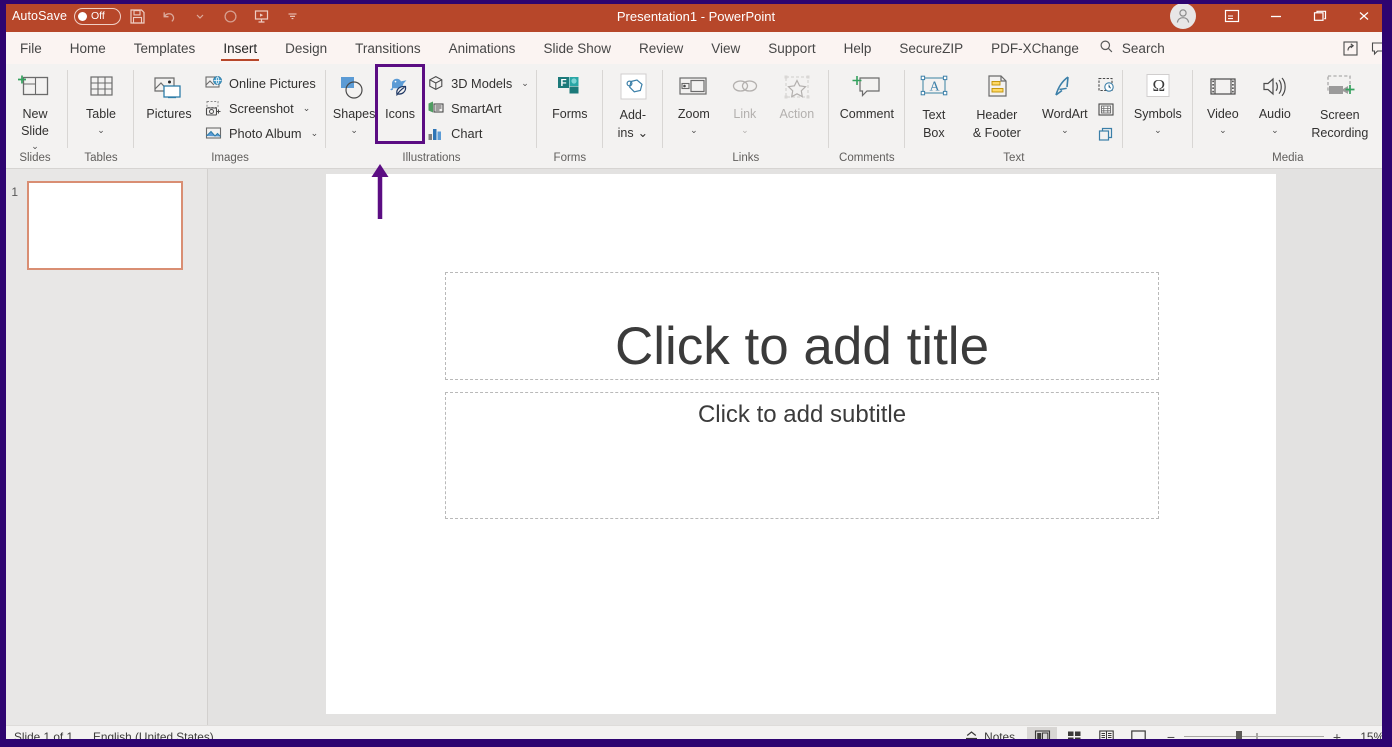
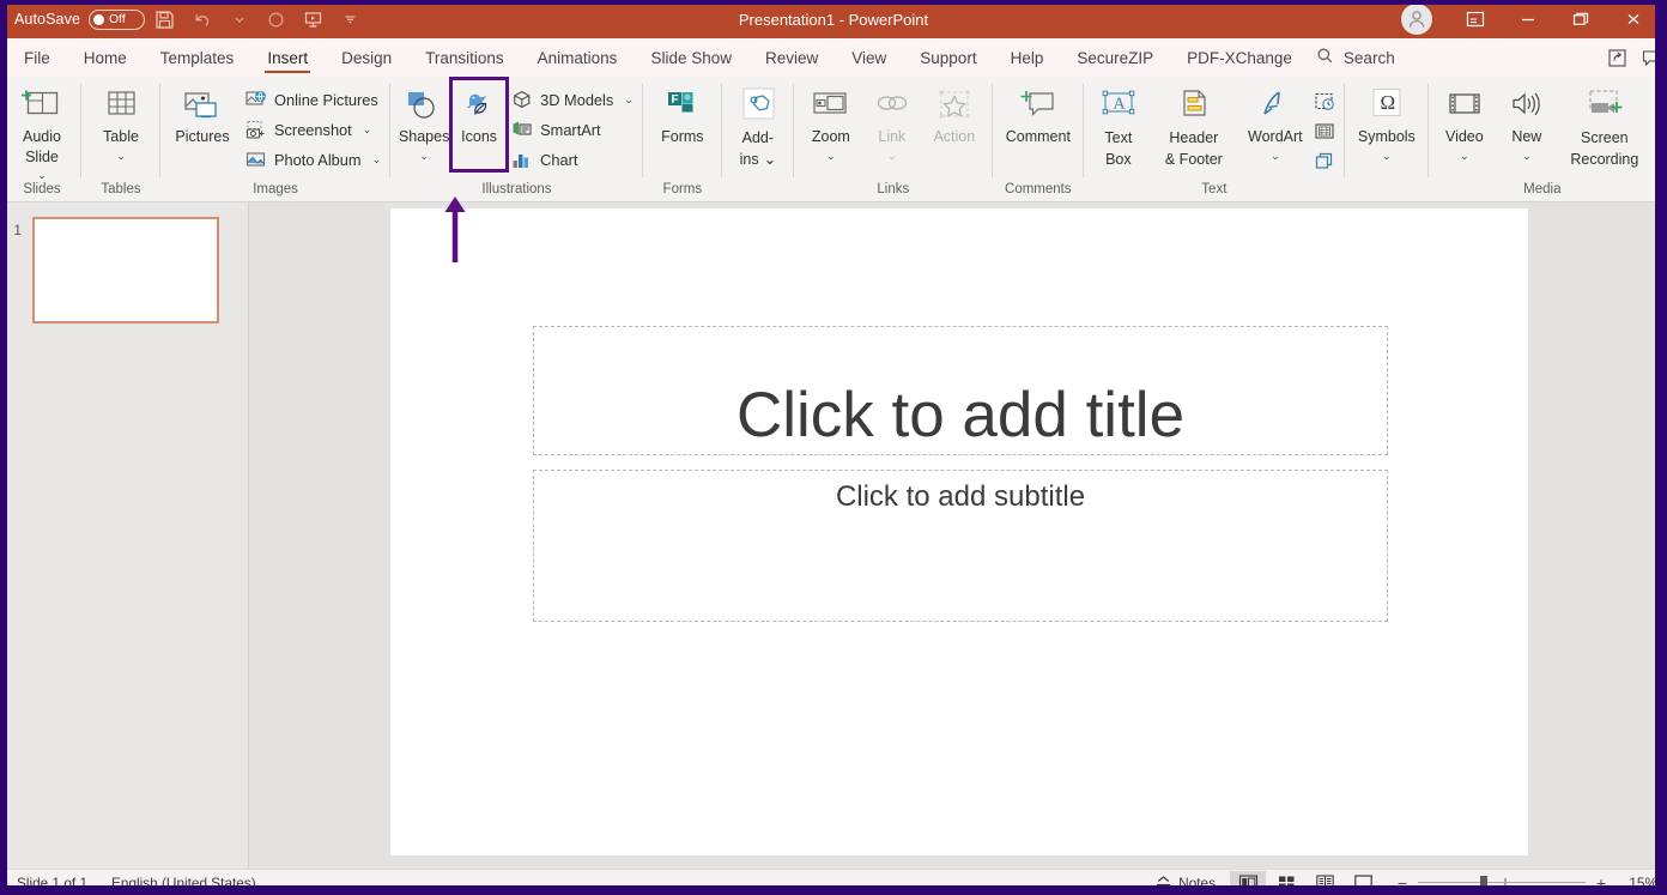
  AutoSave
  Off
  Presentation1 - PowerPoint
  File
  Home
  Templates
  Insert
  Design
  Transitions
  Animations
  Slide Show
  Review
  View
  Support
  Help
  SecureZIP
  PDF-XChange
  Search
- New
+ Audio
  Slide
  ⌄
  Slides
  Table
  ⌄
  Tables
  Pictures
  Online Pictures
  Screenshot
  ⌄
  Photo Album
  ⌄
  Images
  Shapes
  ⌄
  Icons
  3D Models
  ⌄
  SmartArt
  Chart
  Illustrations
  F
  Forms
  Forms
  Add-
  ins
  ⌄
  Zoom
  ⌄
  Link
  ⌄
  Action
  Links
  Comment
  Comments
  A
  Text
  Box
  Header
  & Footer
  WordArt
  ⌄
  Text
  Ω
  Symbols
  ⌄
  Video
  ⌄
- Audio
+ New
  ⌄
  Screen
  Recording
  Media
  1
  Click to add title
  Click to add subtitle
  Slide 1 of 1
  English (United States)
  Notes
  −
  +
  15%
